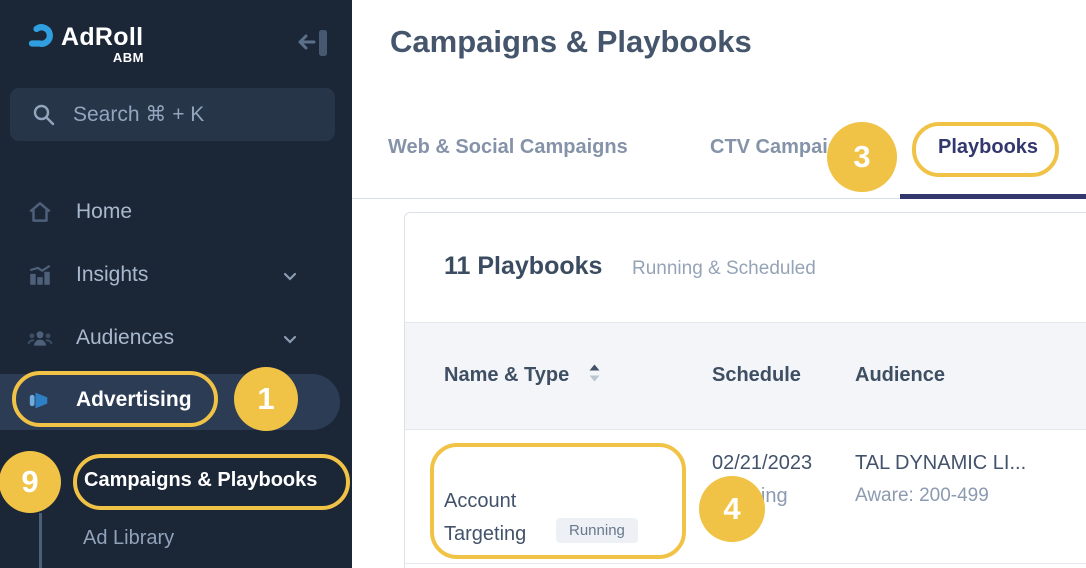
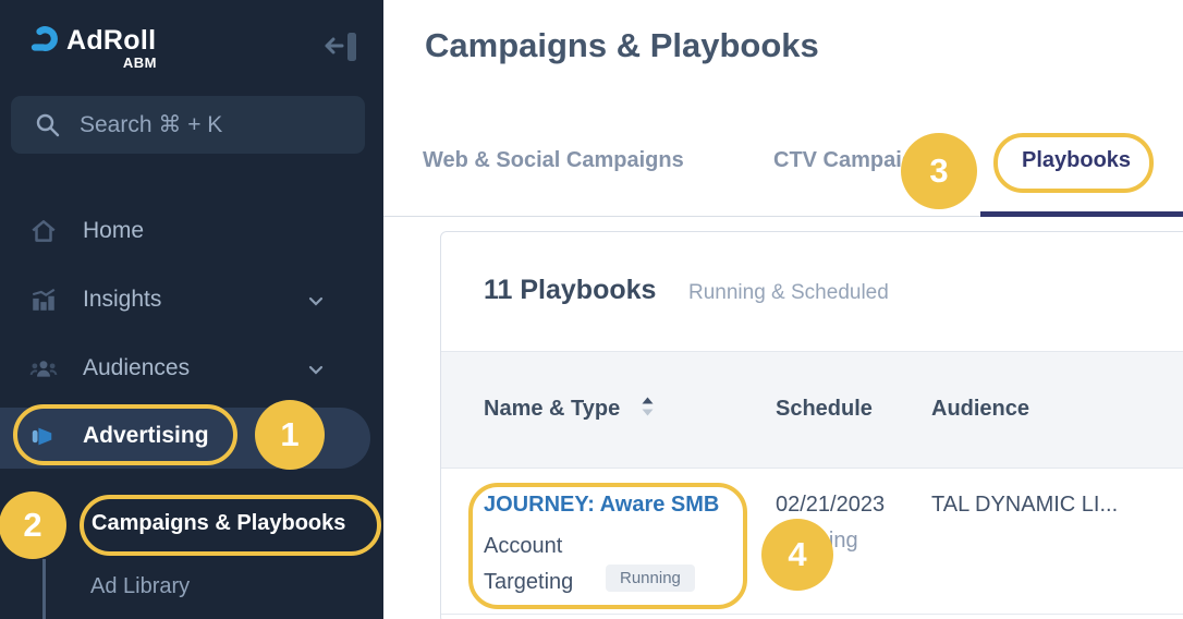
  AdRoll
  ABM
  Search ⌘ + K
  Home
  Insights
  Audiences
  Advertising
  Campaigns & Playbooks
  Ad Library
  Campaigns & Playbooks
  Web & Social Campaigns
  CTV Campai
  Playbooks
  11 Playbooks
  Running & Scheduled
  Name & Type
  Schedule
  Audience
+ JOURNEY: Aware SMB
  Account Targeting
  Running
  02/21/2023
  TAL DYNAMIC LI...
- Aware: 200-499
  1
- 9
+ 2
  3
  4
